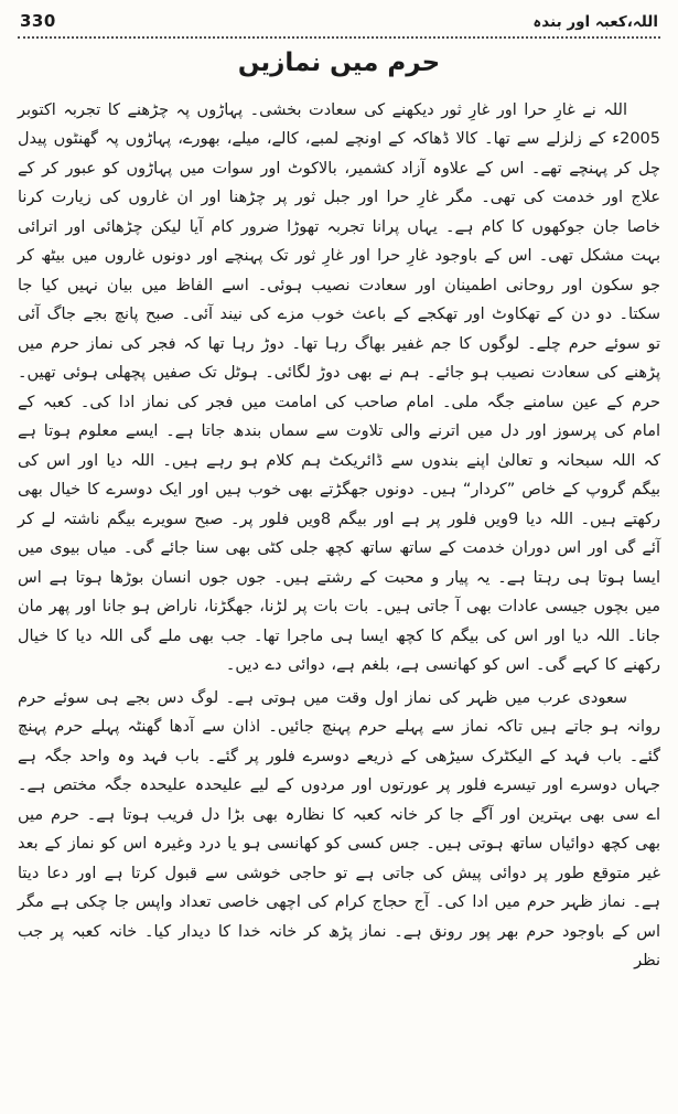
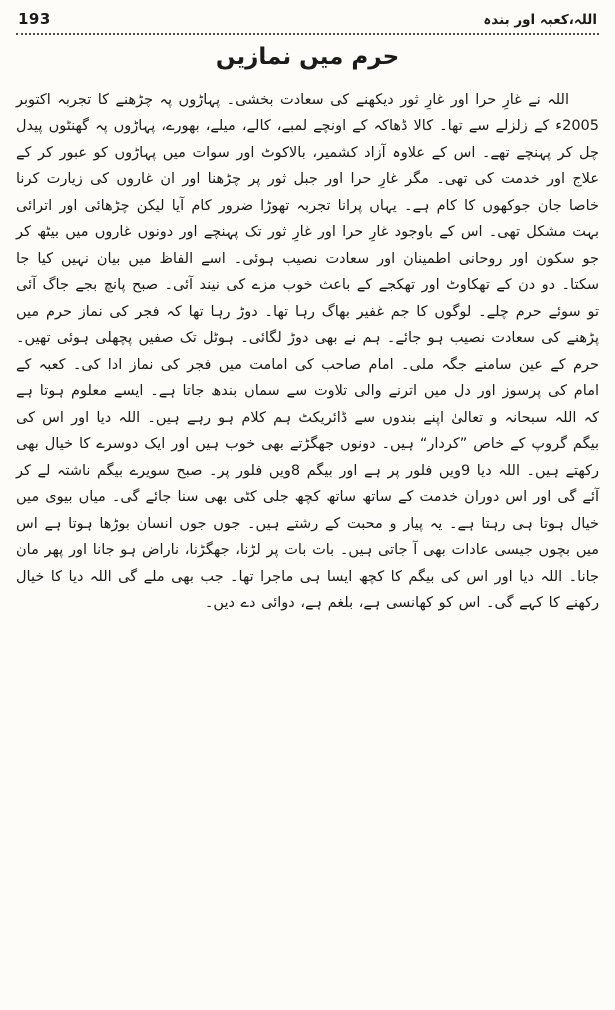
- 330
+ 193
  اللہ،کعبہ اور بندہ
  حرم میں نمازیں
- اللہ نے غارِ حرا اور غارِ ثور دیکھنے کی سعادت بخشی۔ پہاڑوں پہ چڑھنے کا تجربہ اکتوبر 2005ء کے زلزلے سے تھا۔ کالا ڈھاکہ کے اونچے لمبے، کالے، میلے، بھورے، پہاڑوں پہ گھنٹوں پیدل چل کر پہنچے تھے۔ اس کے علاوہ آزاد کشمیر، بالاکوٹ اور سوات میں پہاڑوں کو عبور کر کے علاج اور خدمت کی تھی۔ مگر غارِ حرا اور جبل ثور پر چڑھنا اور ان غاروں کی زیارت کرنا خاصا جان جوکھوں کا کام ہے۔ یہاں پرانا تجربہ تھوڑا ضرور کام آیا لیکن چڑھائی اور اترائی بہت مشکل تھی۔ اس کے باوجود غارِ حرا اور غارِ ثور تک پہنچے اور دونوں غاروں میں بیٹھ کر جو سکون اور روحانی اطمینان اور سعادت نصیب ہوئی۔ اسے الفاظ میں بیان نہیں کیا جا سکتا۔ دو دن کے تھکاوٹ اور تھکجے کے باعث خوب مزے کی نیند آئی۔ صبح پانچ بجے جاگ آئی تو سوئے حرم چلے۔ لوگوں کا جم غفیر بھاگ رہا تھا۔ دوڑ رہا تھا کہ فجر کی نماز حرم میں پڑھنے کی سعادت نصیب ہو جائے۔ ہم نے بھی دوڑ لگائی۔ ہوٹل تک صفیں پچھلی ہوئی تھیں۔ حرم کے عین سامنے جگہ ملی۔ امام صاحب کی امامت میں فجر کی نماز ادا کی۔ کعبہ کے امام کی پرسوز اور دل میں اترنے والی تلاوت سے سماں بندھ جاتا ہے۔ ایسے معلوم ہوتا ہے کہ اللہ سبحانہ و تعالیٰ اپنے بندوں سے ڈائریکٹ ہم کلام ہو رہے ہیں۔ اللہ دیا اور اس کی بیگم گروپ کے خاص ”کردار“ ہیں۔ دونوں جھگڑتے بھی خوب ہیں اور ایک دوسرے کا خیال بھی رکھتے ہیں۔ اللہ دیا 9ویں فلور پر ہے اور بیگم 8ویں فلور پر۔ صبح سویرے بیگم ناشتہ لے کر آئے گی اور اس دوران خدمت کے ساتھ ساتھ کچھ جلی کٹی بھی سنا جائے گی۔ میاں بیوی میں ایسا ہوتا ہی رہتا ہے۔ یہ پیار و محبت کے رشتے ہیں۔ جوں جوں انسان بوڑھا ہوتا ہے اس میں بچوں جیسی عادات بھی آ جاتی ہیں۔ بات بات پر لڑنا، جھگڑنا، ناراض ہو جانا اور پھر مان جانا۔ اللہ دیا اور اس کی بیگم کا کچھ ایسا ہی ماجرا تھا۔ جب بھی ملے گی اللہ دیا کا خیال رکھنے کا کہے گی۔ اس کو کھانسی ہے، بلغم ہے، دوائی دے دیں۔
+ اللہ نے غارِ حرا اور غارِ ثور دیکھنے کی سعادت بخشی۔ پہاڑوں پہ چڑھنے کا تجربہ اکتوبر 2005ء کے زلزلے سے تھا۔ کالا ڈھاکہ کے اونچے لمبے، کالے، میلے، بھورے، پہاڑوں پہ گھنٹوں پیدل چل کر پہنچے تھے۔ اس کے علاوہ آزاد کشمیر، بالاکوٹ اور سوات میں پہاڑوں کو عبور کر کے علاج اور خدمت کی تھی۔ مگر غارِ حرا اور جبل ثور پر چڑھنا اور ان غاروں کی زیارت کرنا خاصا جان جوکھوں کا کام ہے۔ یہاں پرانا تجربہ تھوڑا ضرور کام آیا لیکن چڑھائی اور اترائی بہت مشکل تھی۔ اس کے باوجود غارِ حرا اور غارِ ثور تک پہنچے اور دونوں غاروں میں بیٹھ کر جو سکون اور روحانی اطمینان اور سعادت نصیب ہوئی۔ اسے الفاظ میں بیان نہیں کیا جا سکتا۔ دو دن کے تھکاوٹ اور تھکجے کے باعث خوب مزے کی نیند آئی۔ صبح پانچ بجے جاگ آئی تو سوئے حرم چلے۔ لوگوں کا جم غفیر بھاگ رہا تھا۔ دوڑ رہا تھا کہ فجر کی نماز حرم میں پڑھنے کی سعادت نصیب ہو جائے۔ ہم نے بھی دوڑ لگائی۔ ہوٹل تک صفیں پچھلی ہوئی تھیں۔ حرم کے عین سامنے جگہ ملی۔ امام صاحب کی امامت میں فجر کی نماز ادا کی۔ کعبہ کے امام کی پرسوز اور دل میں اترنے والی تلاوت سے سماں بندھ جاتا ہے۔ ایسے معلوم ہوتا ہے کہ اللہ سبحانہ و تعالیٰ اپنے بندوں سے ڈائریکٹ ہم کلام ہو رہے ہیں۔ اللہ دیا اور اس کی بیگم گروپ کے خاص ”کردار“ ہیں۔ دونوں جھگڑتے بھی خوب ہیں اور ایک دوسرے کا خیال بھی رکھتے ہیں۔ اللہ دیا 9ویں فلور پر ہے اور بیگم 8ویں فلور پر۔ صبح سویرے بیگم ناشتہ لے کر آئے گی اور اس دوران خدمت کے ساتھ ساتھ کچھ جلی کٹی بھی سنا جائے گی۔ میاں بیوی میں خیال ہوتا ہی رہتا ہے۔ یہ پیار و محبت کے رشتے ہیں۔ جوں جوں انسان بوڑھا ہوتا ہے اس میں بچوں جیسی عادات بھی آ جاتی ہیں۔ بات بات پر لڑنا، جھگڑنا، ناراض ہو جانا اور پھر مان جانا۔ اللہ دیا اور اس کی بیگم کا کچھ ایسا ہی ماجرا تھا۔ جب بھی ملے گی اللہ دیا کا خیال رکھنے کا کہے گی۔ اس کو کھانسی ہے، بلغم ہے، دوائی دے دیں۔
- سعودی عرب میں ظہر کی نماز اول وقت میں ہوتی ہے۔ لوگ دس بجے ہی سوئے حرم روانہ ہو جاتے ہیں تاکہ نماز سے پہلے حرم پہنچ جائیں۔ اذان سے آدھا گھنٹہ پہلے حرم پہنچ گئے۔ باب فہد کے الیکٹرک سیڑھی کے ذریعے دوسرے فلور پر گئے۔ باب فہد وہ واحد جگہ ہے جہاں دوسرے اور تیسرے فلور پر عورتوں اور مردوں کے لیے علیحدہ علیحدہ جگہ مختص ہے۔ اے سی بھی بہترین اور آگے جا کر خانہ کعبہ کا نظارہ بھی بڑا دل فریب ہوتا ہے۔ حرم میں بھی کچھ دوائیاں ساتھ ہوتی ہیں۔ جس کسی کو کھانسی ہو یا درد وغیرہ اس کو نماز کے بعد غیر متوقع طور پر دوائی پیش کی جاتی ہے تو حاجی خوشی سے قبول کرتا ہے اور دعا دیتا ہے۔ نماز ظہر حرم میں ادا کی۔ آج حجاج کرام کی اچھی خاصی تعداد واپس جا چکی ہے مگر اس کے باوجود حرم بھر پور رونق ہے۔ نماز پڑھ کر خانہ خدا کا دیدار کیا۔ خانہ کعبہ پر جب نظر
